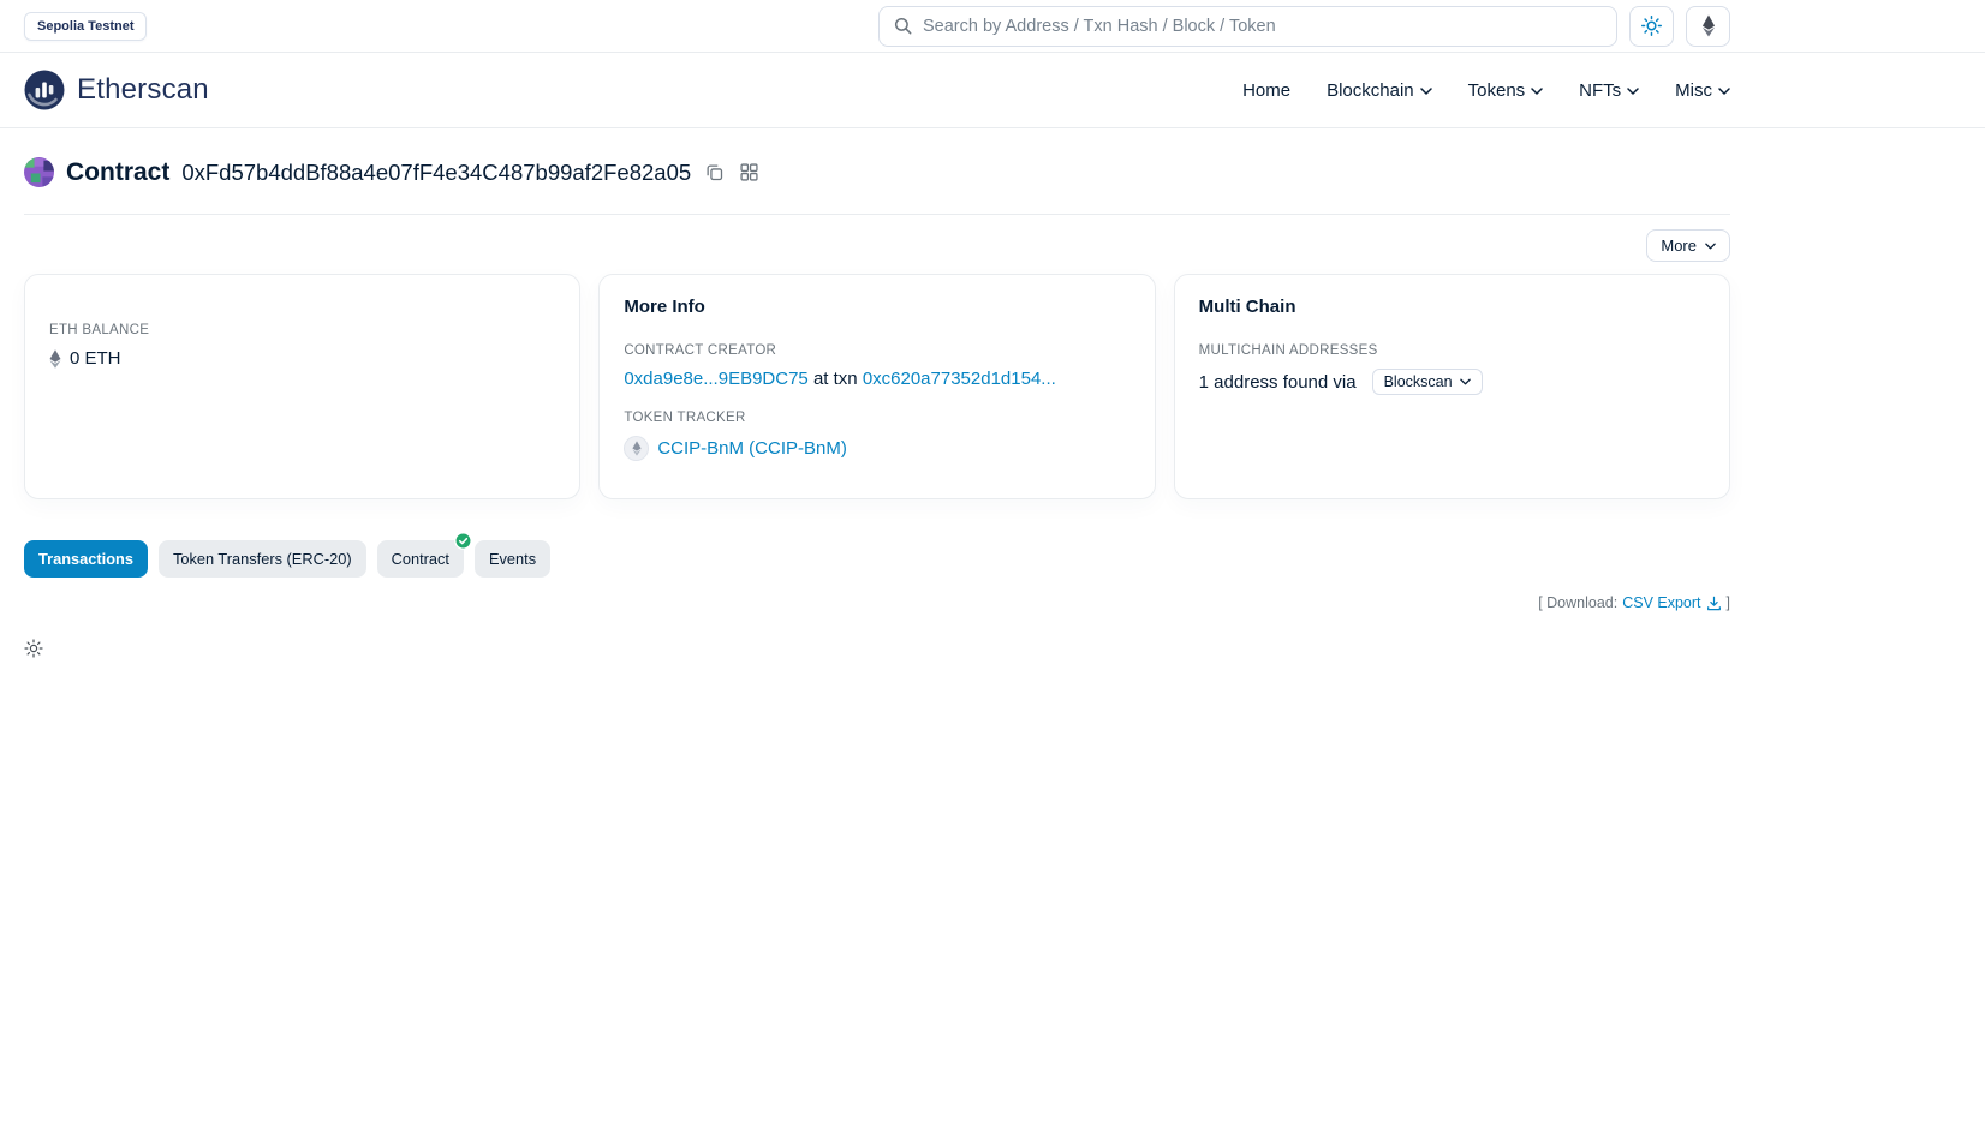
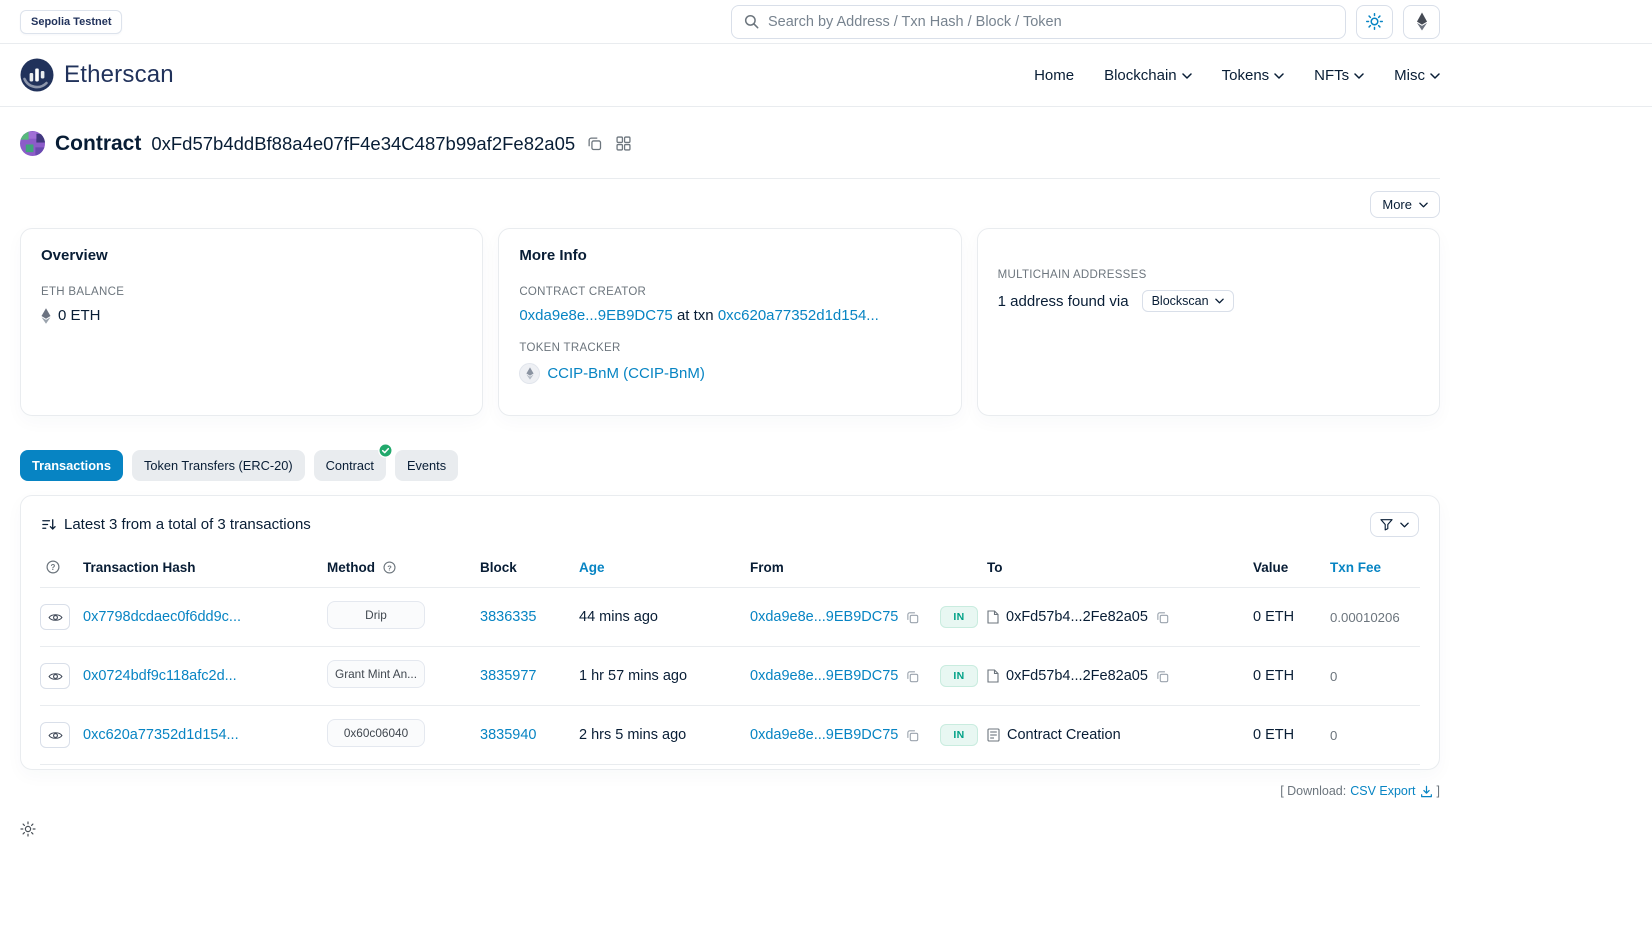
  Sepolia Testnet
  Search by Address / Txn Hash / Block / Token
  Etherscan
  Home
  Blockchain
  Tokens
  NFTs
  Misc
  Contract
  0xFd57b4ddBf88a4e07fF4e34C487b99af2Fe82a05
  More
+ Overview
  ETH BALANCE
  0 ETH
  More Info
  CONTRACT CREATOR
  0xda9e8e...9EB9DC75 at txn 0xc620a77352d1d154...
  TOKEN TRACKER
  CCIP-BnM (CCIP-BnM)
- Multi Chain
  MULTICHAIN ADDRESSES
  1 address found via
  Blockscan
  Transactions
  Token Transfers (ERC-20)
  Contract
  Events
+ Latest 3 from a total of 3 transactions
+ ?	Transaction Hash	Method ?	Block	Age	From		To	Value	Txn Fee
+ 	0x7798dcdaec0f6dd9c...	Drip	3836335	44 mins ago	0xda9e8e...9EB9DC75	IN	0xFd57b4...2Fe82a05	0 ETH	0.00010206
+ 	0x0724bdf9c118afc2d...	Grant Mint An...	3835977	1 hr 57 mins ago	0xda9e8e...9EB9DC75	IN	0xFd57b4...2Fe82a05	0 ETH	0
+ 	0xc620a77352d1d154...	0x60c06040	3835940	2 hrs 5 mins ago	0xda9e8e...9EB9DC75	IN	Contract Creation	0 ETH	0
  [ Download:
  CSV Export
  ]
